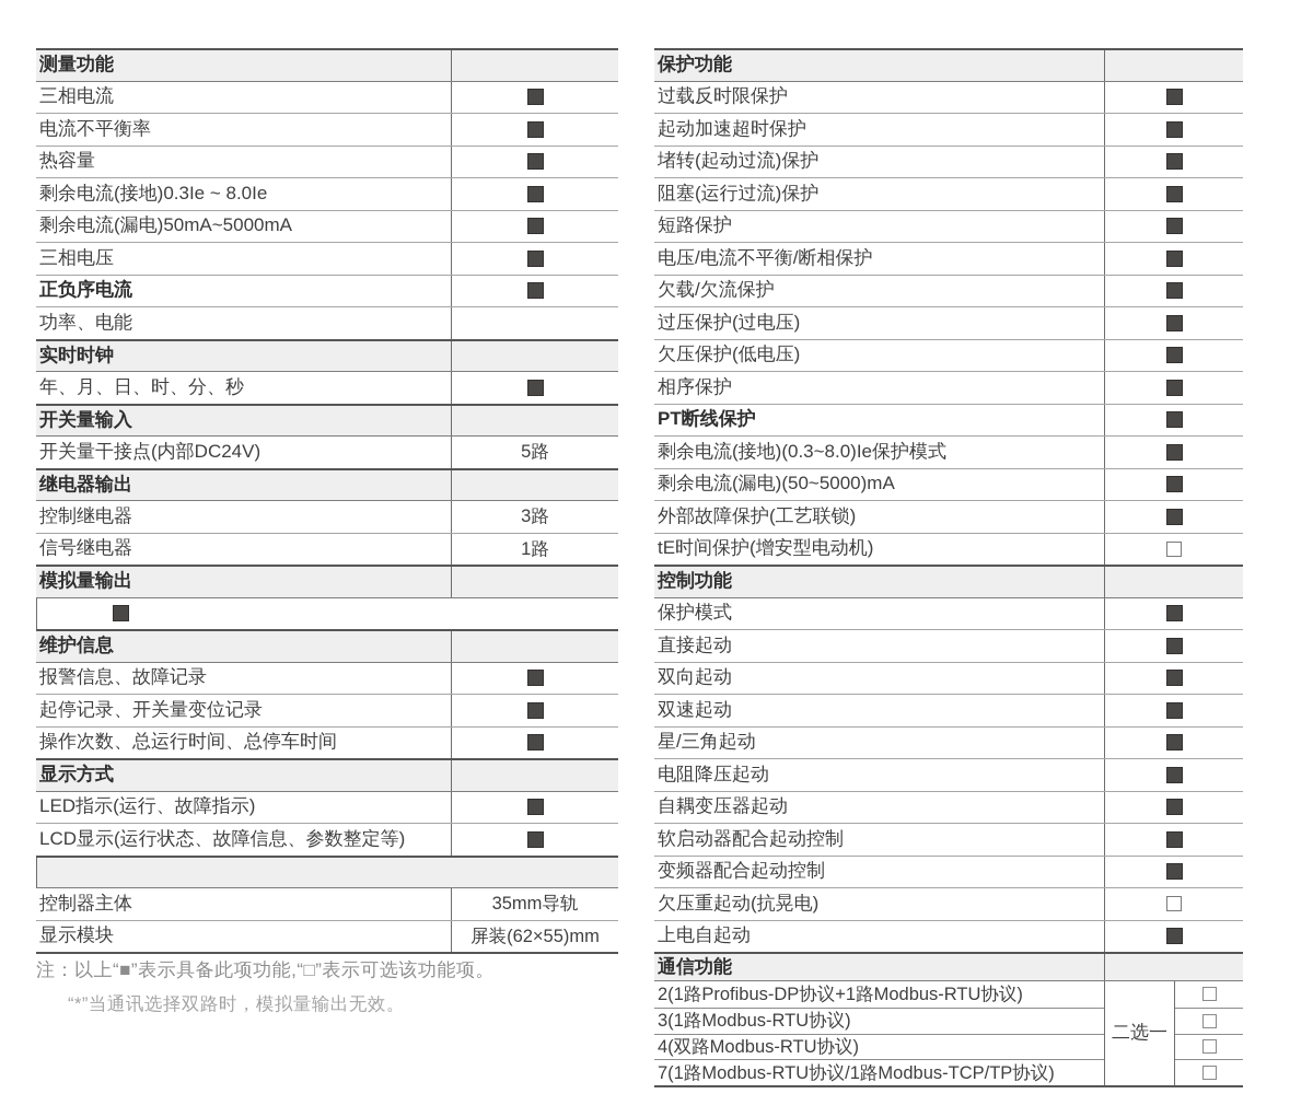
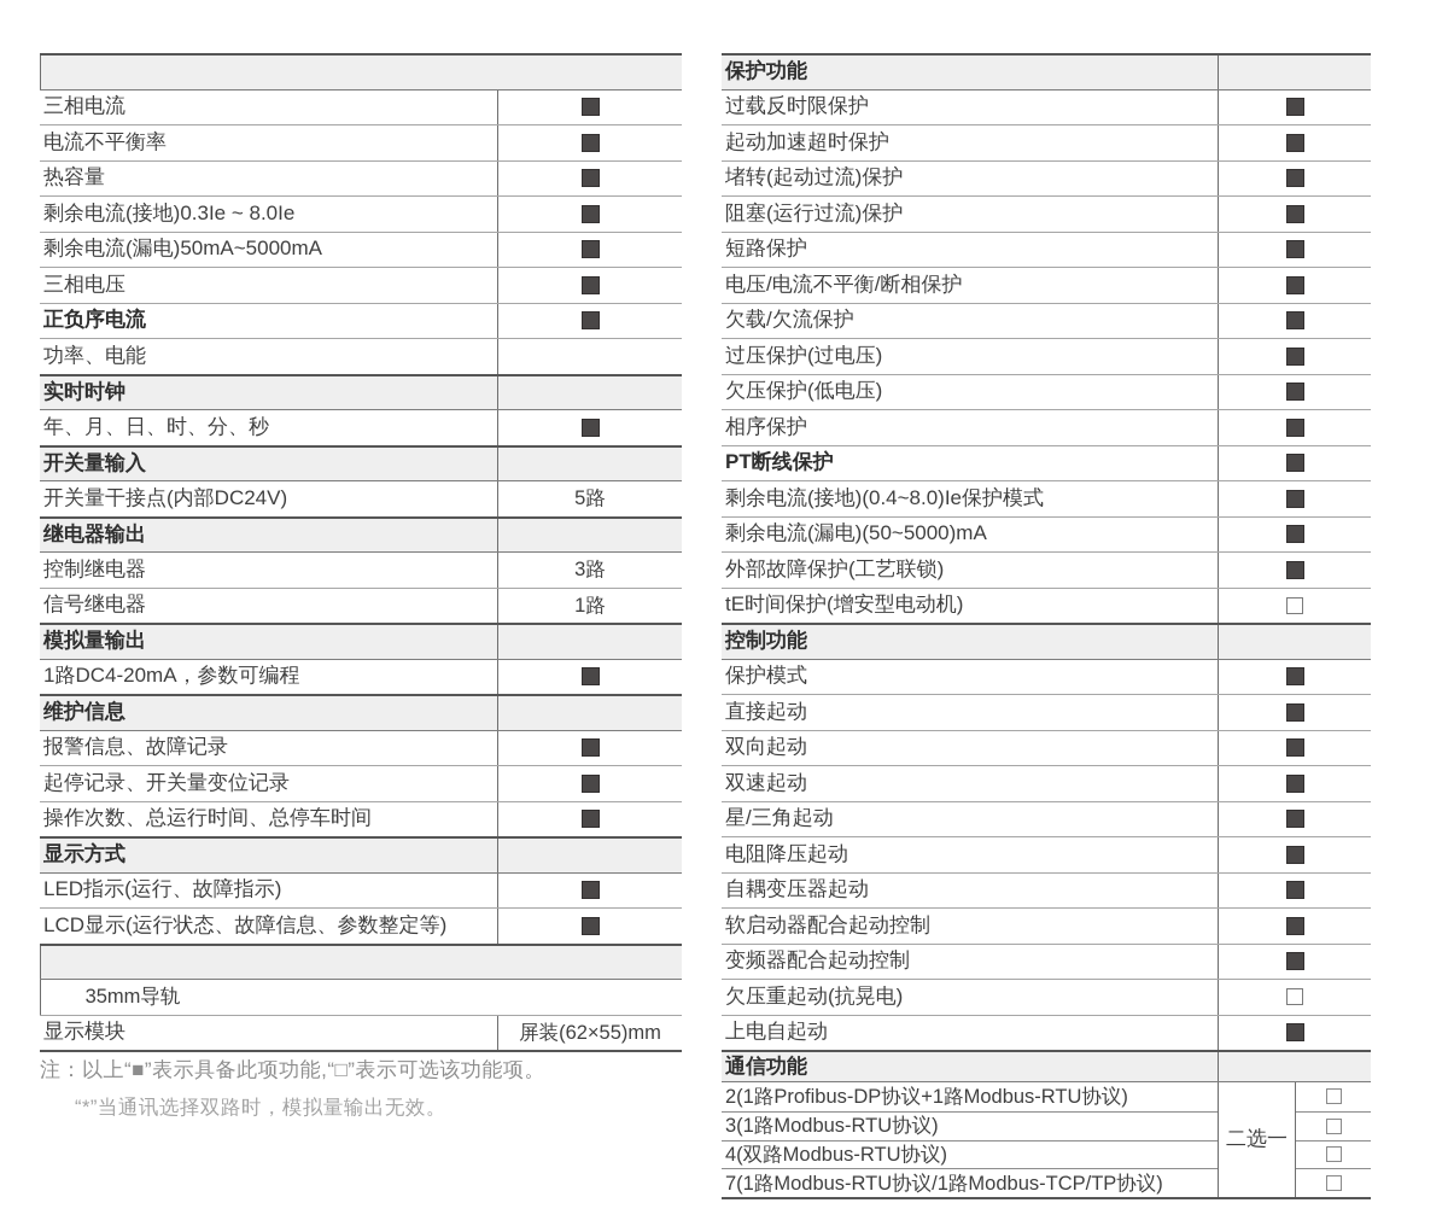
- 测量功能
  三相电流
  电流不平衡率
  热容量
  剩余电流(接地)0.3Ie ~ 8.0Ie
  剩余电流(漏电)50mA~5000mA
  三相电压
  正负序电流
  功率、电能
  实时时钟
  年、月、日、时、分、秒
  开关量输入
  开关量干接点(内部DC24V)
  5路
  继电器输出
  控制继电器
  3路
  信号继电器
  1路
  模拟量输出
+ 1路DC4-20mA，参数可编程
  维护信息
  报警信息、故障记录
  起停记录、开关量变位记录
  操作次数、总运行时间、总停车时间
  显示方式
  LED指示(运行、故障指示)
  LCD显示(运行状态、故障信息、参数整定等)
- 控制器主体
  35mm导轨
  显示模块
  屏装(62×55)mm
  保护功能
  过载反时限保护
  起动加速超时保护
  堵转(起动过流)保护
  阻塞(运行过流)保护
  短路保护
  电压/电流不平衡/断相保护
  欠载/欠流保护
  过压保护(过电压)
  欠压保护(低电压)
  相序保护
  PT断线保护
- 剩余电流(接地)(0.3~8.0)Ie保护模式
+ 剩余电流(接地)(0.4~8.0)Ie保护模式
  剩余电流(漏电)(50~5000)mA
  外部故障保护(工艺联锁)
  tE时间保护(增安型电动机)
  控制功能
  保护模式
  直接起动
  双向起动
  双速起动
  星/三角起动
  电阻降压起动
  自耦变压器起动
  软启动器配合起动控制
  变频器配合起动控制
  欠压重起动(抗晃电)
  上电自起动
  通信功能
  2(1路Profibus-DP协议+1路Modbus-RTU协议)
  3(1路Modbus-RTU协议)
  4(双路Modbus-RTU协议)
  7(1路Modbus-RTU协议/1路Modbus-TCP/TP协议)
  二选一
  注：以上“■”表示具备此项功能,“□”表示可选该功能项。
  “*”当通讯选择双路时，模拟量输出无效。
